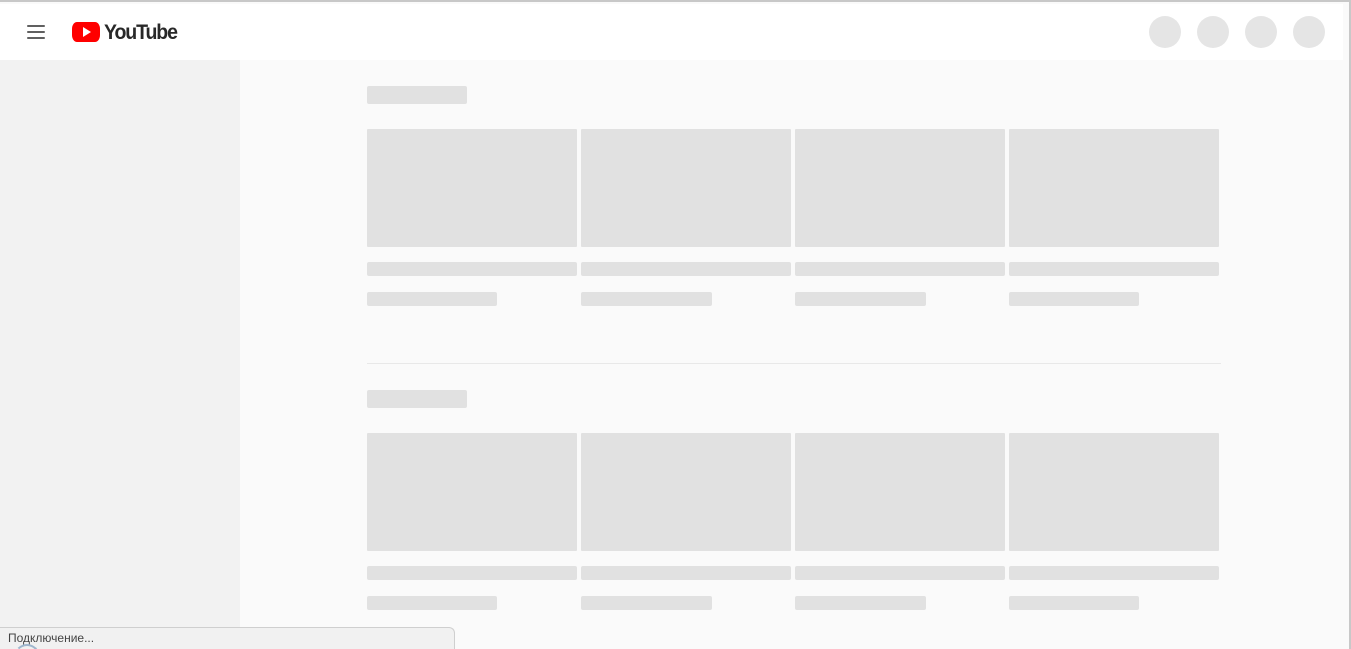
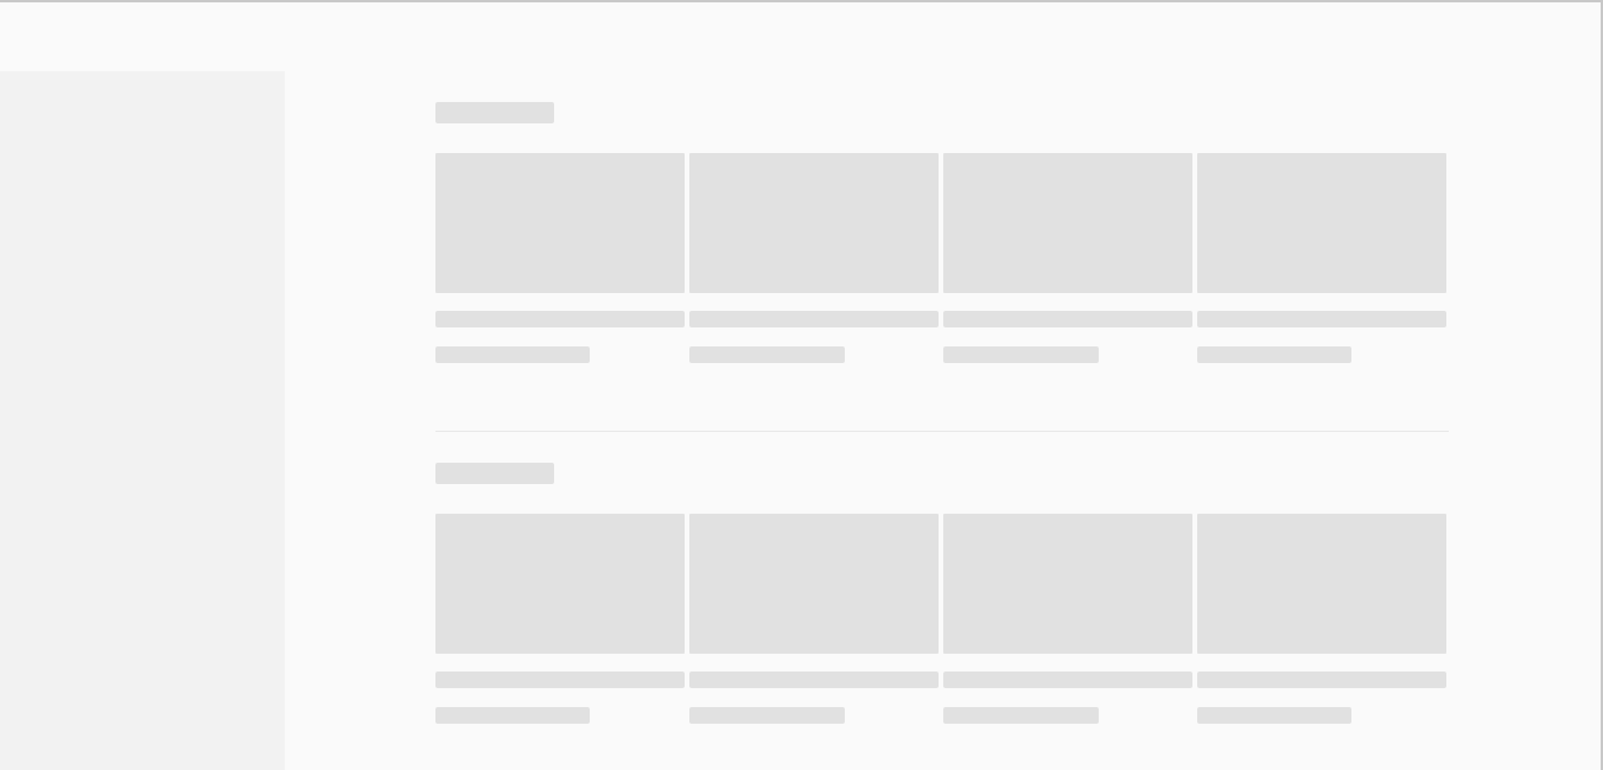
- YouTube
- Подключение...
